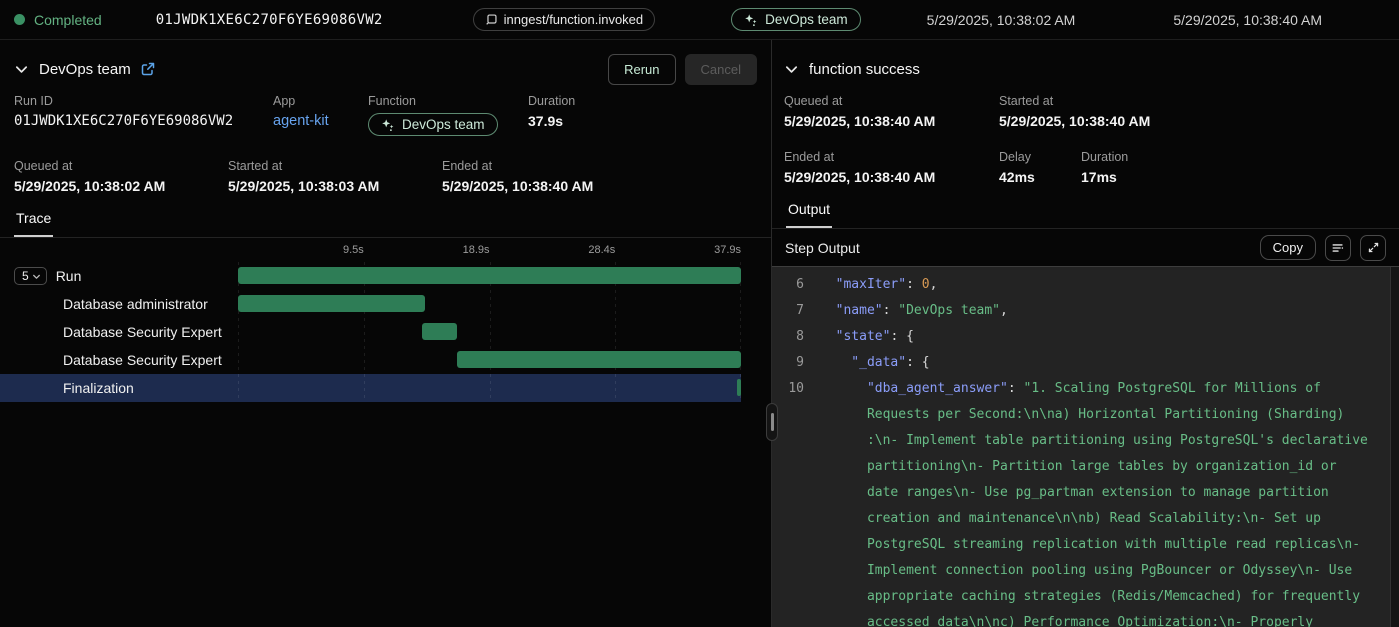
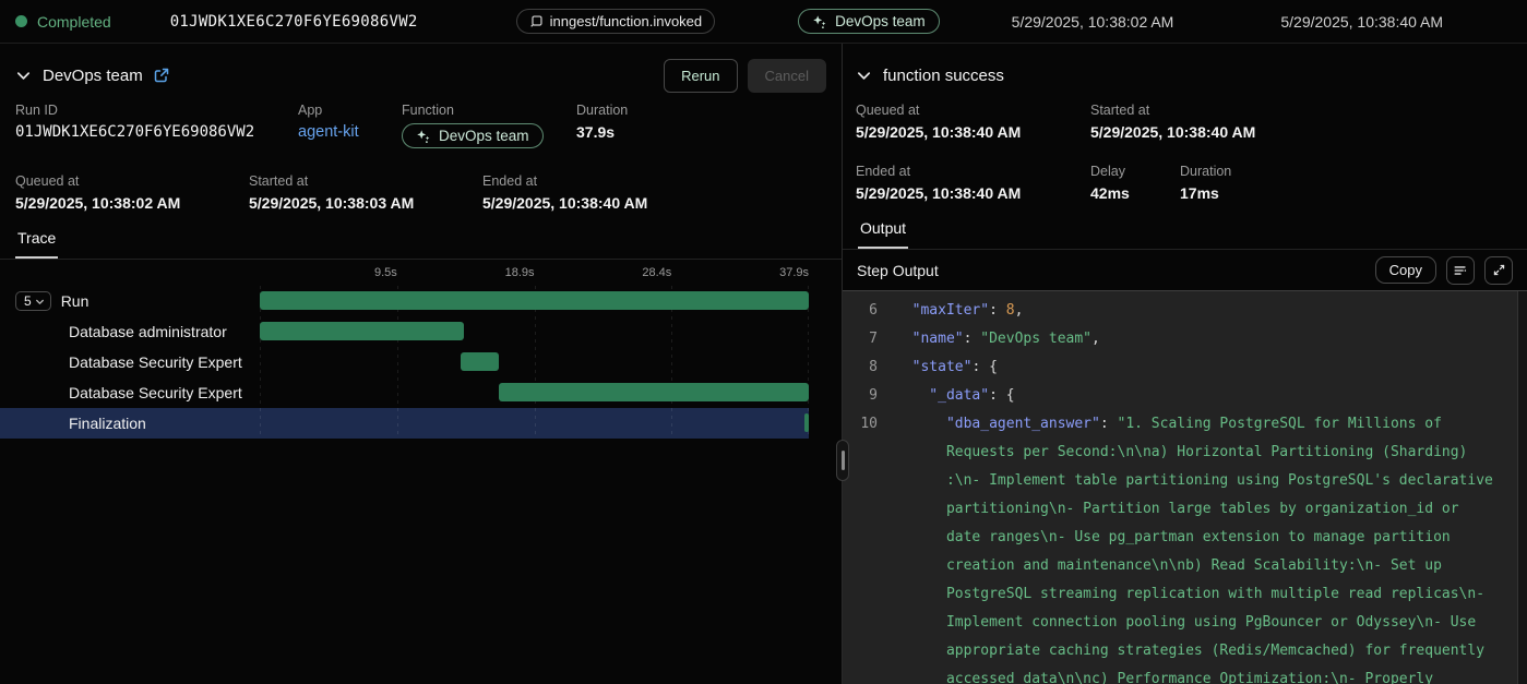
  Completed
  01JWDK1XE6C270F6YE69086VW2
  inngest/function.invoked
  DevOps team
  5/29/2025, 10:38:02 AM
  5/29/2025, 10:38:40 AM
  DevOps team
  Rerun
  Cancel
  Run ID
  01JWDK1XE6C270F6YE69086VW2
  App
  agent-kit
  Function
  DevOps team
  Duration
  37.9s
  Queued at
  5/29/2025, 10:38:02 AM
  Started at
  5/29/2025, 10:38:03 AM
  Ended at
  5/29/2025, 10:38:40 AM
  Trace
  9.5s
  18.9s
  28.4s
  37.9s
  5
  Run
  Database administrator
  Database Security Expert
  Database Security Expert
  Finalization
  function success
  Queued at
  5/29/2025, 10:38:40 AM
  Started at
  5/29/2025, 10:38:40 AM
  Ended at
  5/29/2025, 10:38:40 AM
  Delay
  42ms
  Duration
  17ms
  Output
  Step Output
  Copy
  6
- "maxIter": 0,
+ "maxIter": 8,
  7
  "name": "DevOps team",
  8
  "state": {
  9
  "_data": {
  10
  "dba_agent_answer": "1. Scaling PostgreSQL for Millions of
  Requests per Second:\n\na) Horizontal Partitioning (Sharding)
  :\n- Implement table partitioning using PostgreSQL's declarative
  partitioning\n- Partition large tables by organization_id or
  date ranges\n- Use pg_partman extension to manage partition
  creation and maintenance\n\nb) Read Scalability:\n- Set up
  PostgreSQL streaming replication with multiple read replicas\n-
  Implement connection pooling using PgBouncer or Odyssey\n- Use
  appropriate caching strategies (Redis/Memcached) for frequently
  accessed data\n\nc) Performance Optimization:\n- Properly
